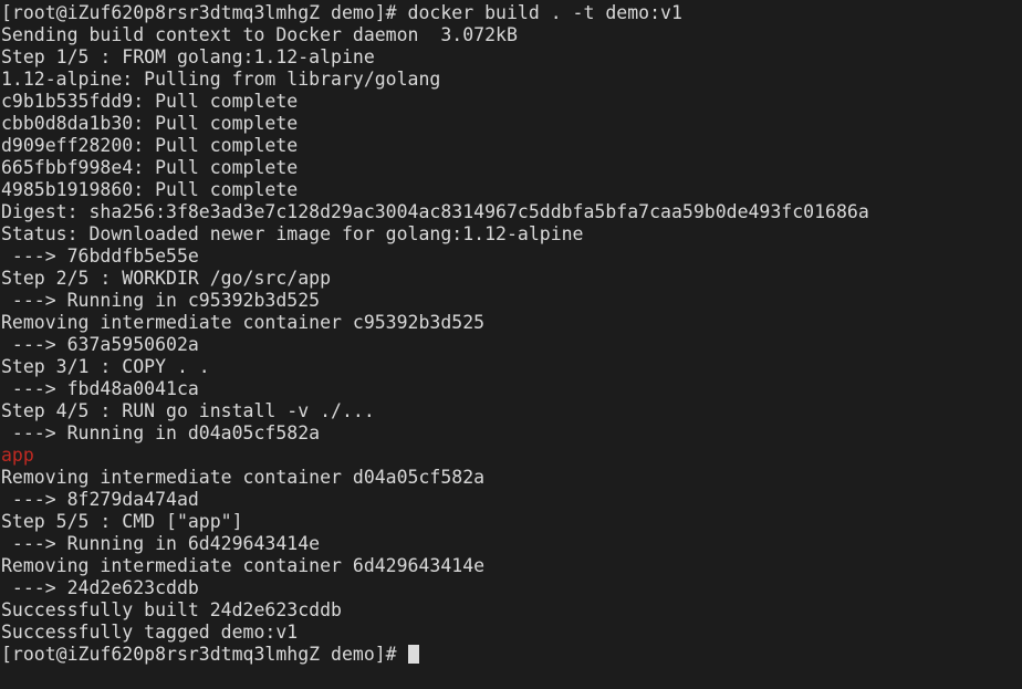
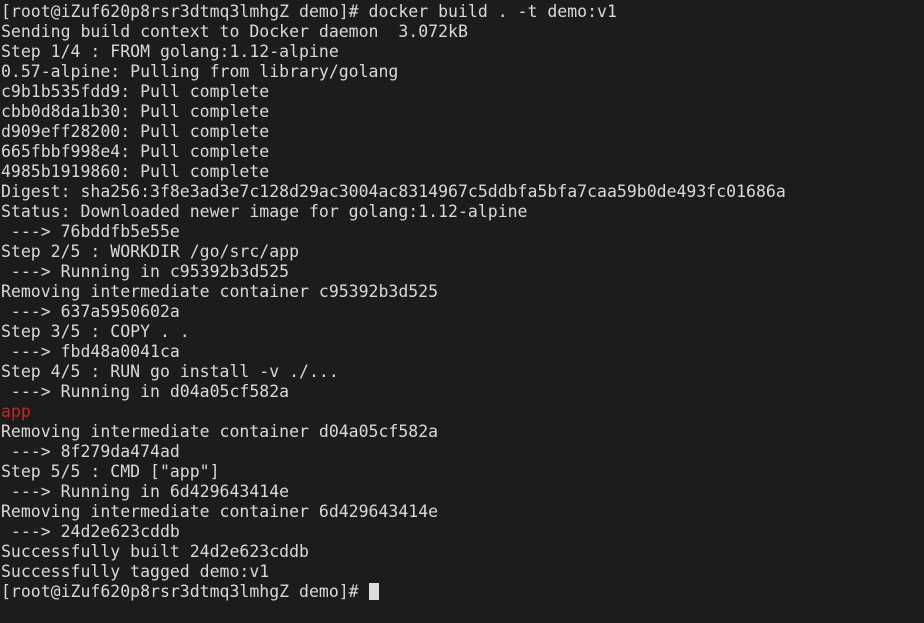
  [root@iZuf620p8rsr3dtmq3lmhgZ demo]# docker build . -t demo:v1
  Sending build context to Docker daemon 3.072kB
- Step 1/5 : FROM golang:1.12-alpine
+ Step 1/4 : FROM golang:1.12-alpine
- 1.12-alpine: Pulling from library/golang
+ 0.57-alpine: Pulling from library/golang
  c9b1b535fdd9: Pull complete
  cbb0d8da1b30: Pull complete
  d909eff28200: Pull complete
  665fbbf998e4: Pull complete
  4985b1919860: Pull complete
  Digest: sha256:3f8e3ad3e7c128d29ac3004ac8314967c5ddbfa5bfa7caa59b0de493fc01686a
  Status: Downloaded newer image for golang:1.12-alpine
  ---> 76bddfb5e55e
  Step 2/5 : WORKDIR /go/src/app
  ---> Running in c95392b3d525
  Removing intermediate container c95392b3d525
  ---> 637a5950602a
- Step 3/1 : COPY . .
+ Step 3/5 : COPY . .
  ---> fbd48a0041ca
  Step 4/5 : RUN go install -v ./...
  ---> Running in d04a05cf582a
  app
  Removing intermediate container d04a05cf582a
  ---> 8f279da474ad
  Step 5/5 : CMD ["app"]
  ---> Running in 6d429643414e
  Removing intermediate container 6d429643414e
  ---> 24d2e623cddb
  Successfully built 24d2e623cddb
  Successfully tagged demo:v1
  [root@iZuf620p8rsr3dtmq3lmhgZ demo]#
